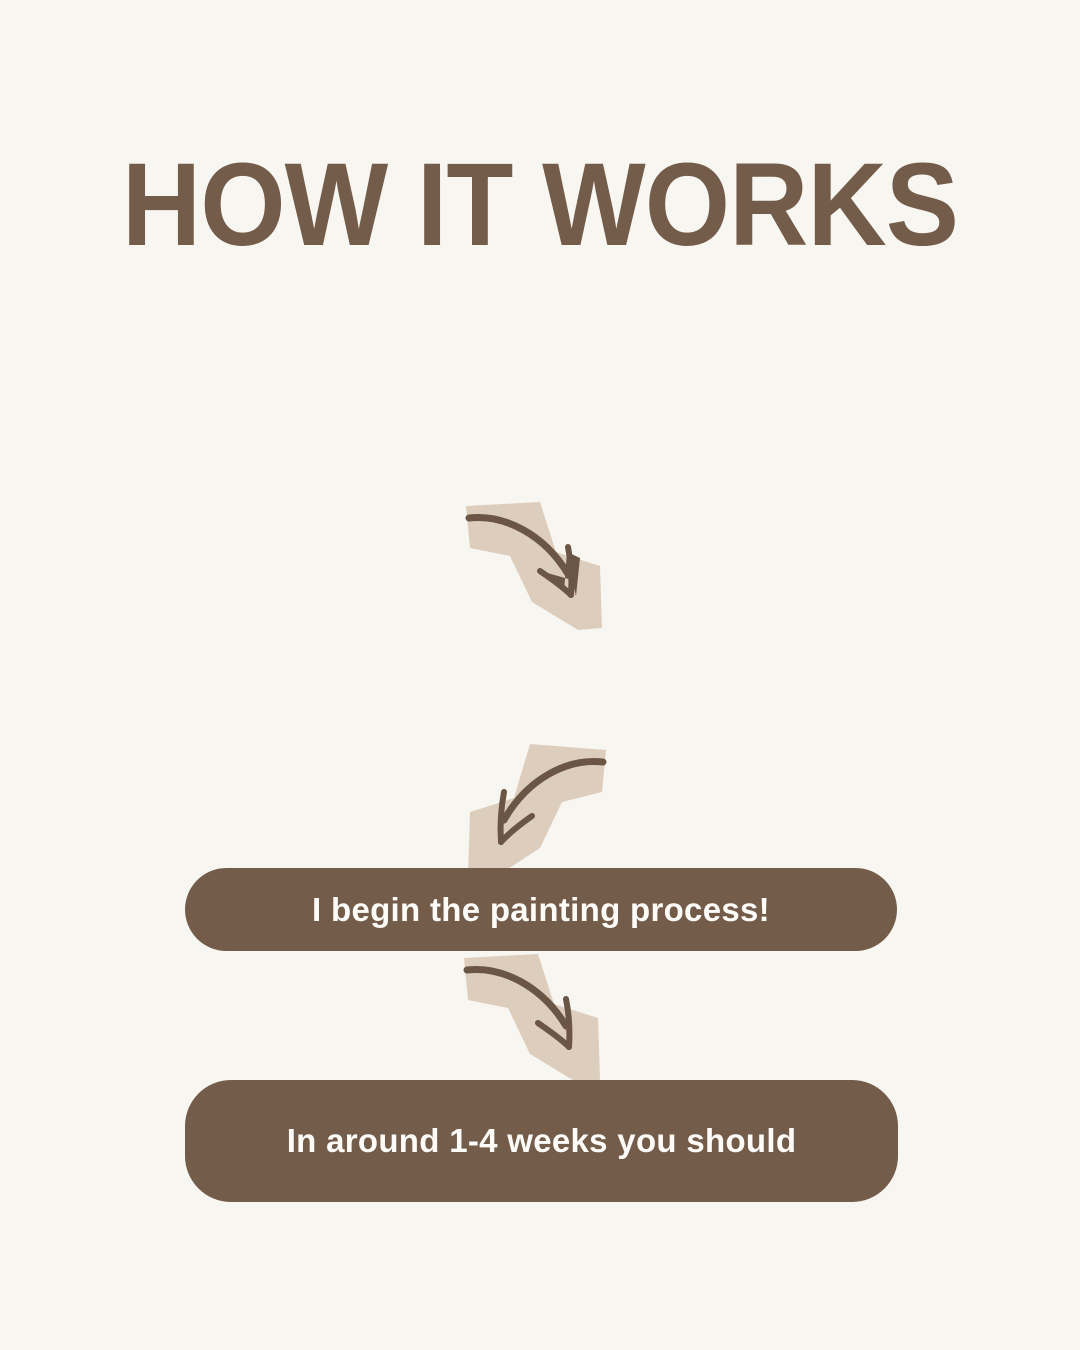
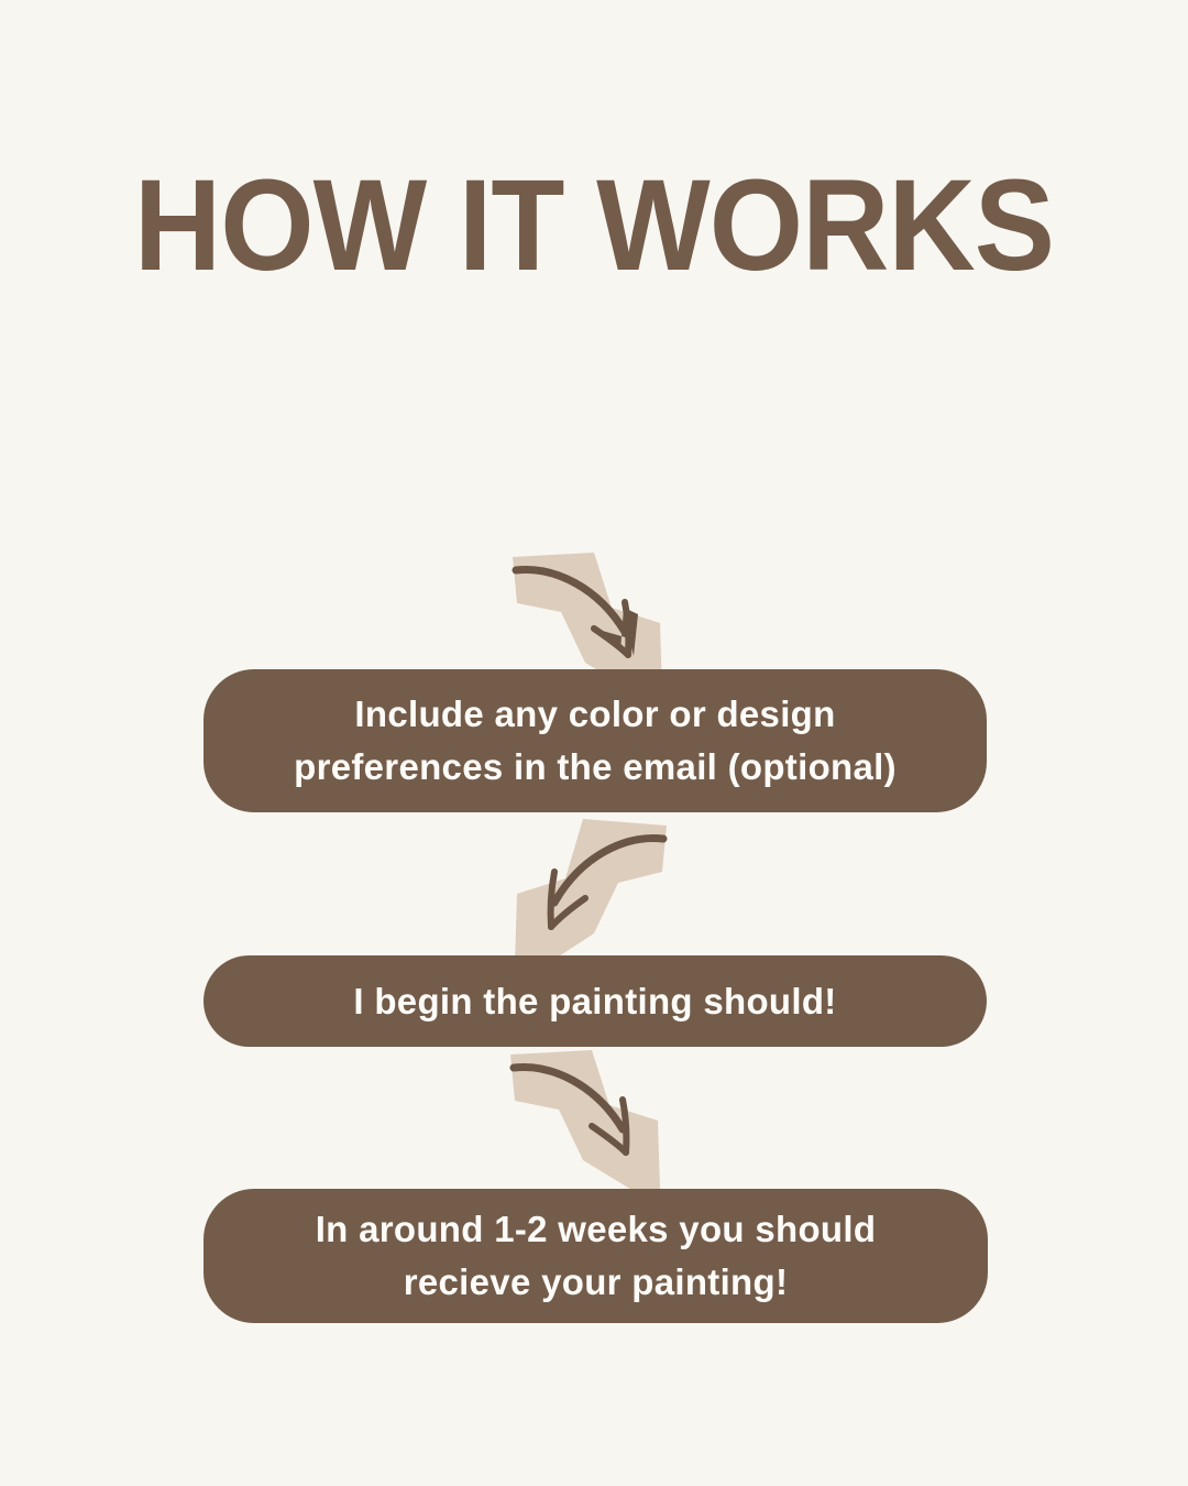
  HOW IT WORKS
+ Include any color or design
+ preferences in the email (optional)
- I begin the painting process!
+ I begin the painting should!
- In around 1-4 weeks you should
+ In around 1-2 weeks you should
+ recieve your painting!
